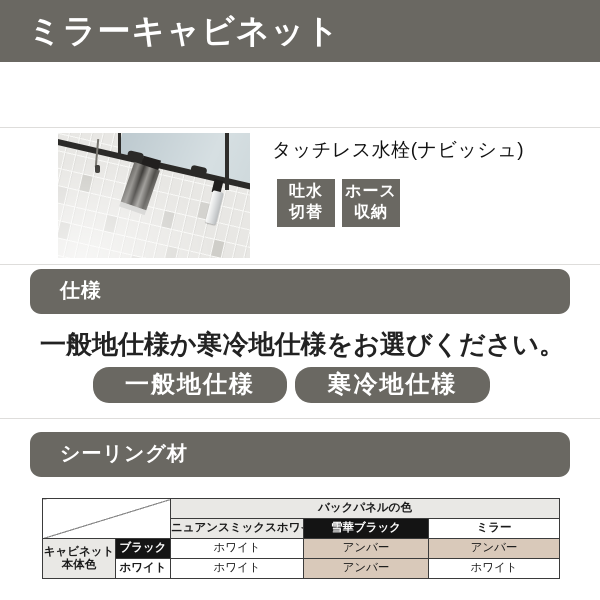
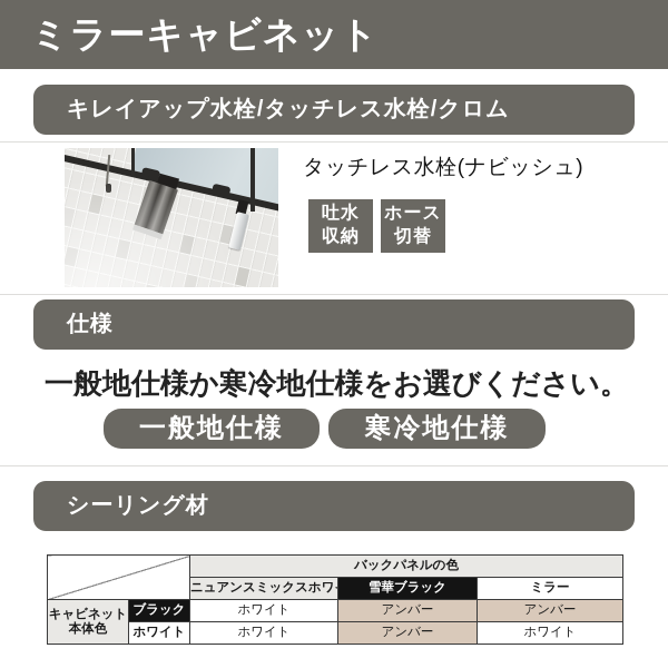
  ミラーキャビネット
+ キレイアップ水栓/タッチレス水栓/クロム
  タッチレス水栓(ナビッシュ)
  吐水
- 切替
+ 収納
  ホース
- 収納
+ 切替
  仕様
  一般地仕様か寒冷地仕様をお選びください。
  一般地仕様
  寒冷地仕様
  シーリング材
  	バックパネルの色
  ニュアンスミックスホワ	雪華ブラック	ミラー
  キャビネット 本体色	ブラック	ホワイト	アンバー	アンバー
  ホワイト	ホワイト	アンバー	ホワイト
